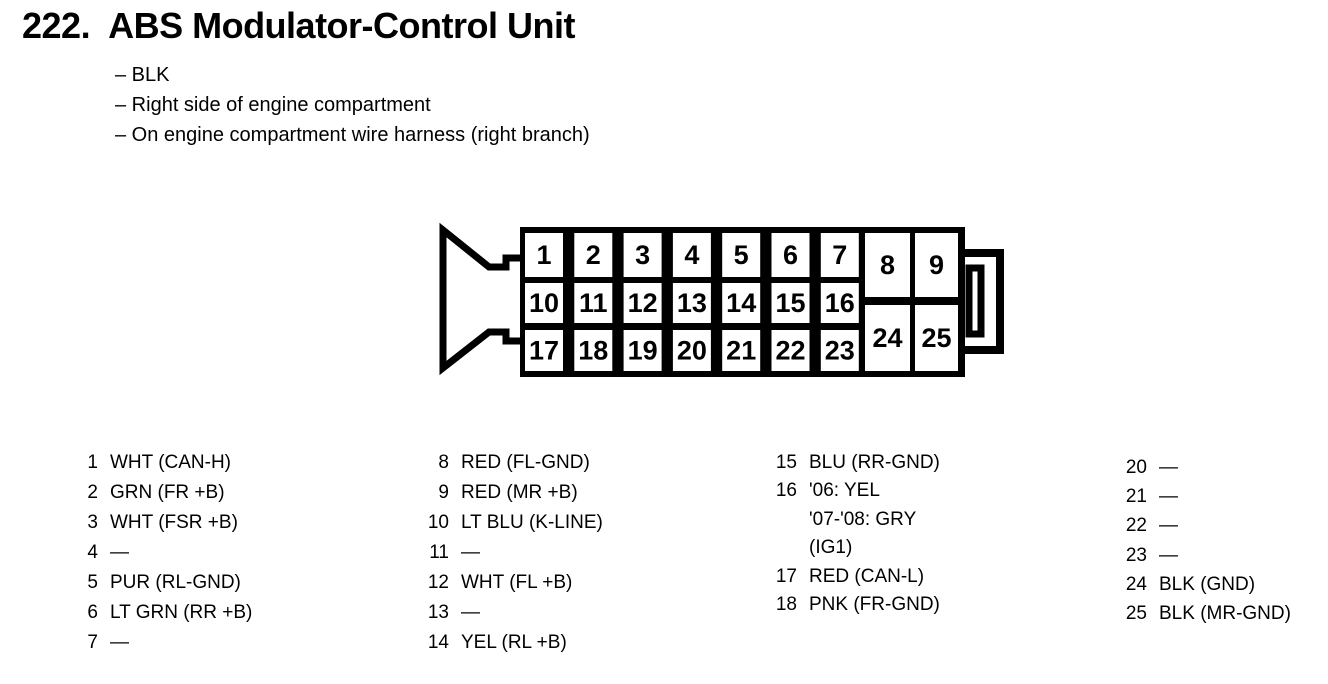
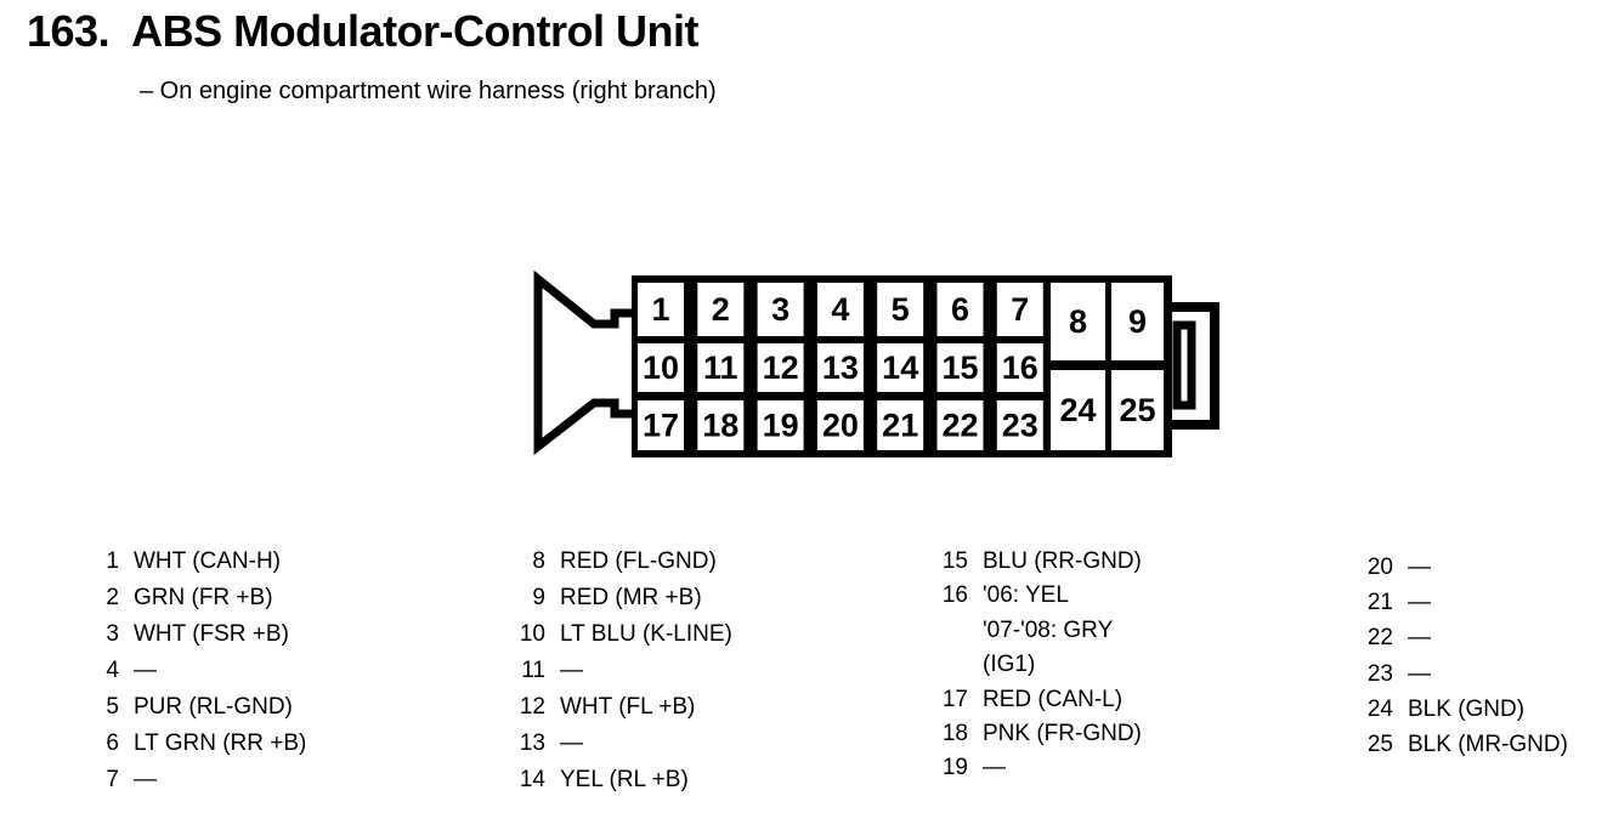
- 222. ABS Modulator-Control Unit
+ 163. ABS Modulator-Control Unit
- – BLK
- – Right side of engine compartment
  – On engine compartment wire harness (right branch)
  1
  2
  3
  4
  5
  6
  7
  10
  11
  12
  13
  14
  15
  16
  17
  18
  19
  20
  21
  22
  23
  8
  9
  24
  25
  1 WHT (CAN-H)
  2 GRN (FR +B)
  3 WHT (FSR +B)
  4 —
  5 PUR (RL-GND)
  6 LT GRN (RR +B)
  7 —
  8 RED (FL-GND)
  9 RED (MR +B)
  10 LT BLU (K-LINE)
  11 —
  12 WHT (FL +B)
  13 —
  14 YEL (RL +B)
  15 BLU (RR-GND)
  16 '06: YEL
  '07-'08: GRY
  (IG1)
  17 RED (CAN-L)
  18 PNK (FR-GND)
+ 19 —
  20 —
  21 —
  22 —
  23 —
  24 BLK (GND)
  25 BLK (MR-GND)
